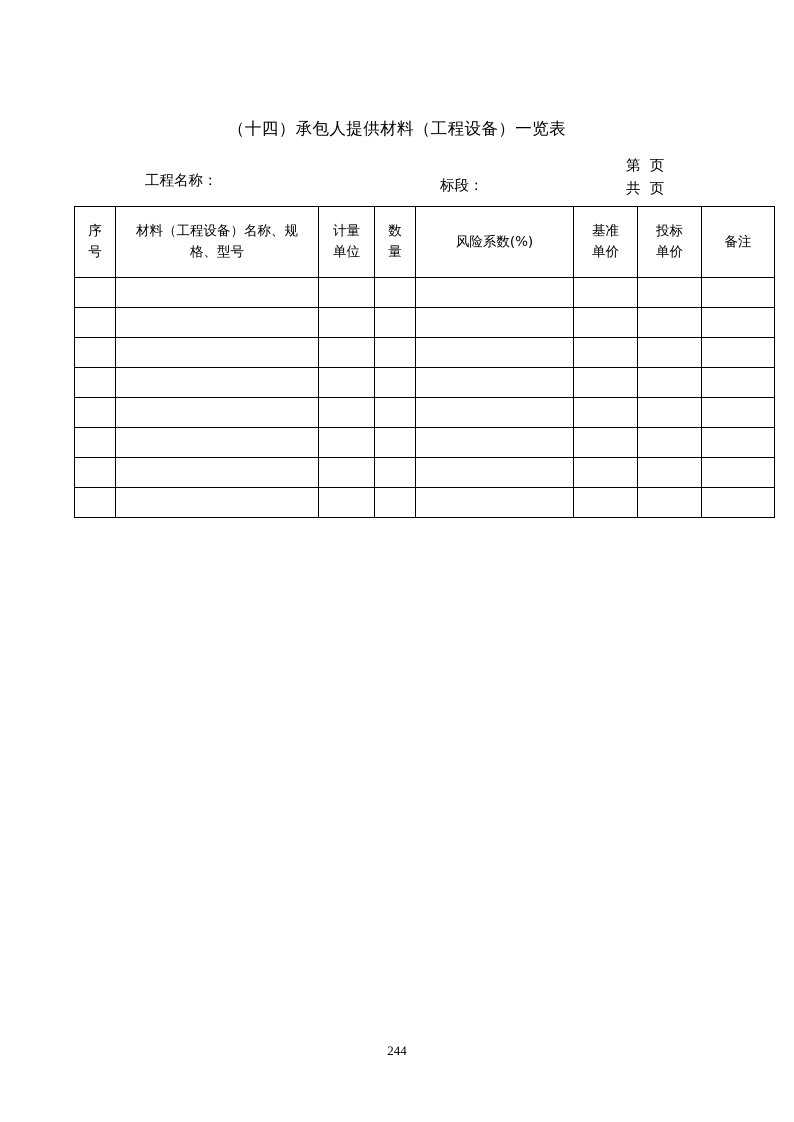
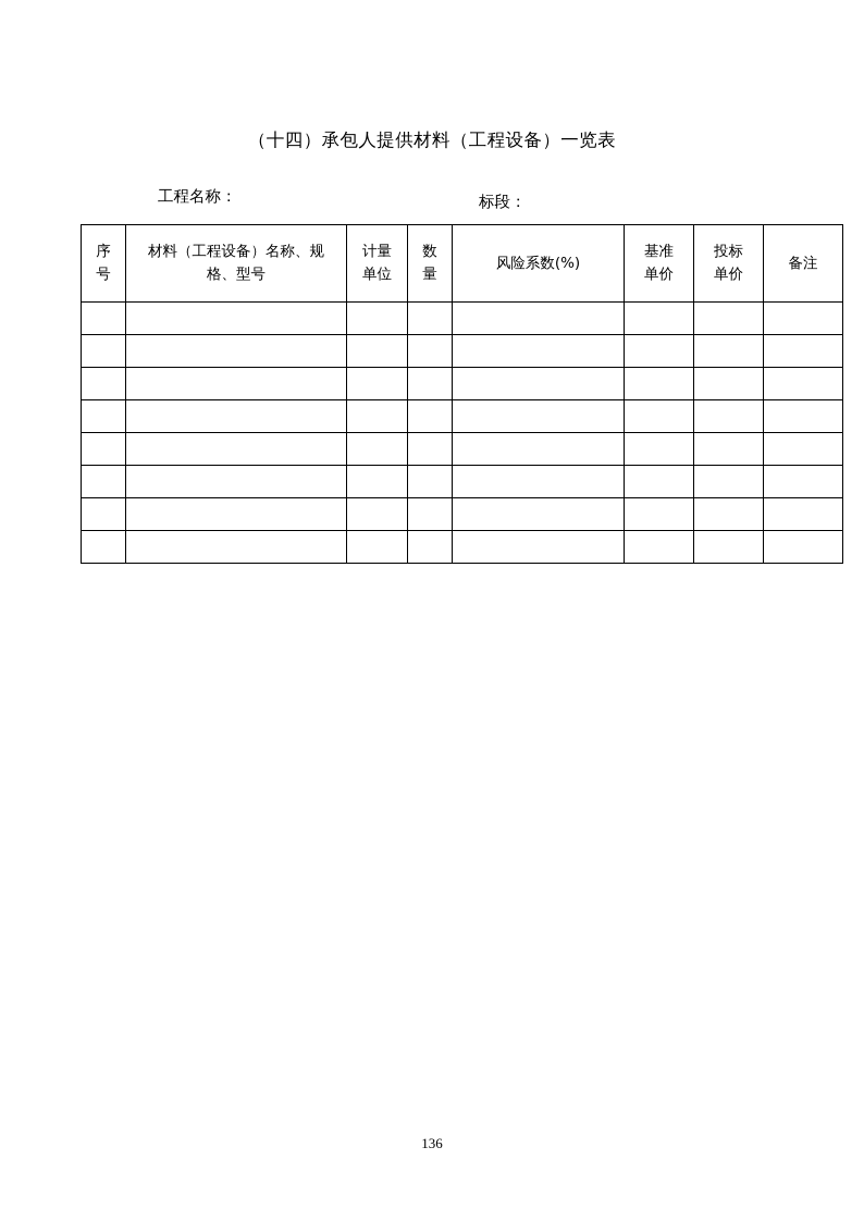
  （十四）承包人提供材料（工程设备）一览表
- 第 页
- 共 页
  工程名称：
  标段：
  序 号	材料（工程设备）名称、规 格、型号	计量 单位	数 量	风险系数(%)	基准 单价	投标 单价	备注
- 244
+ 136
